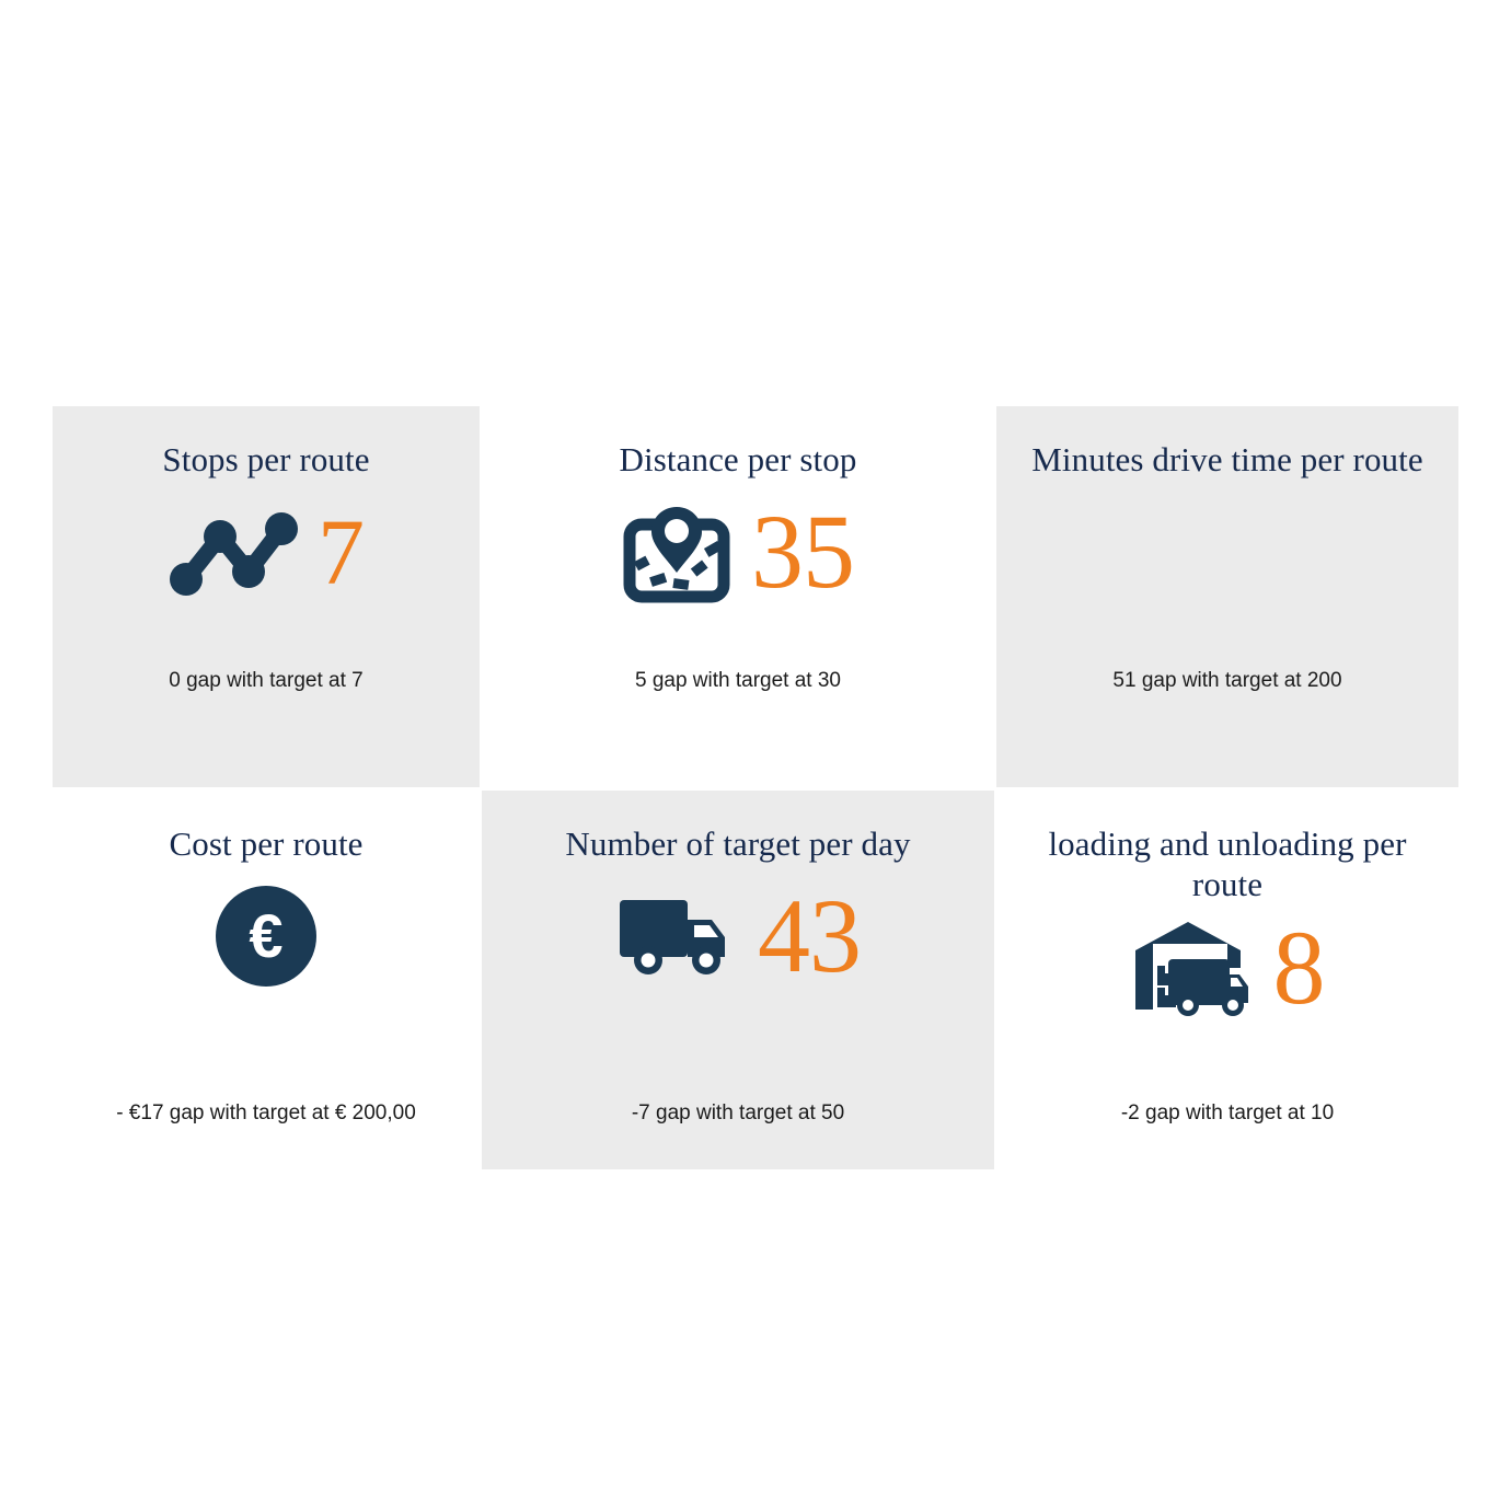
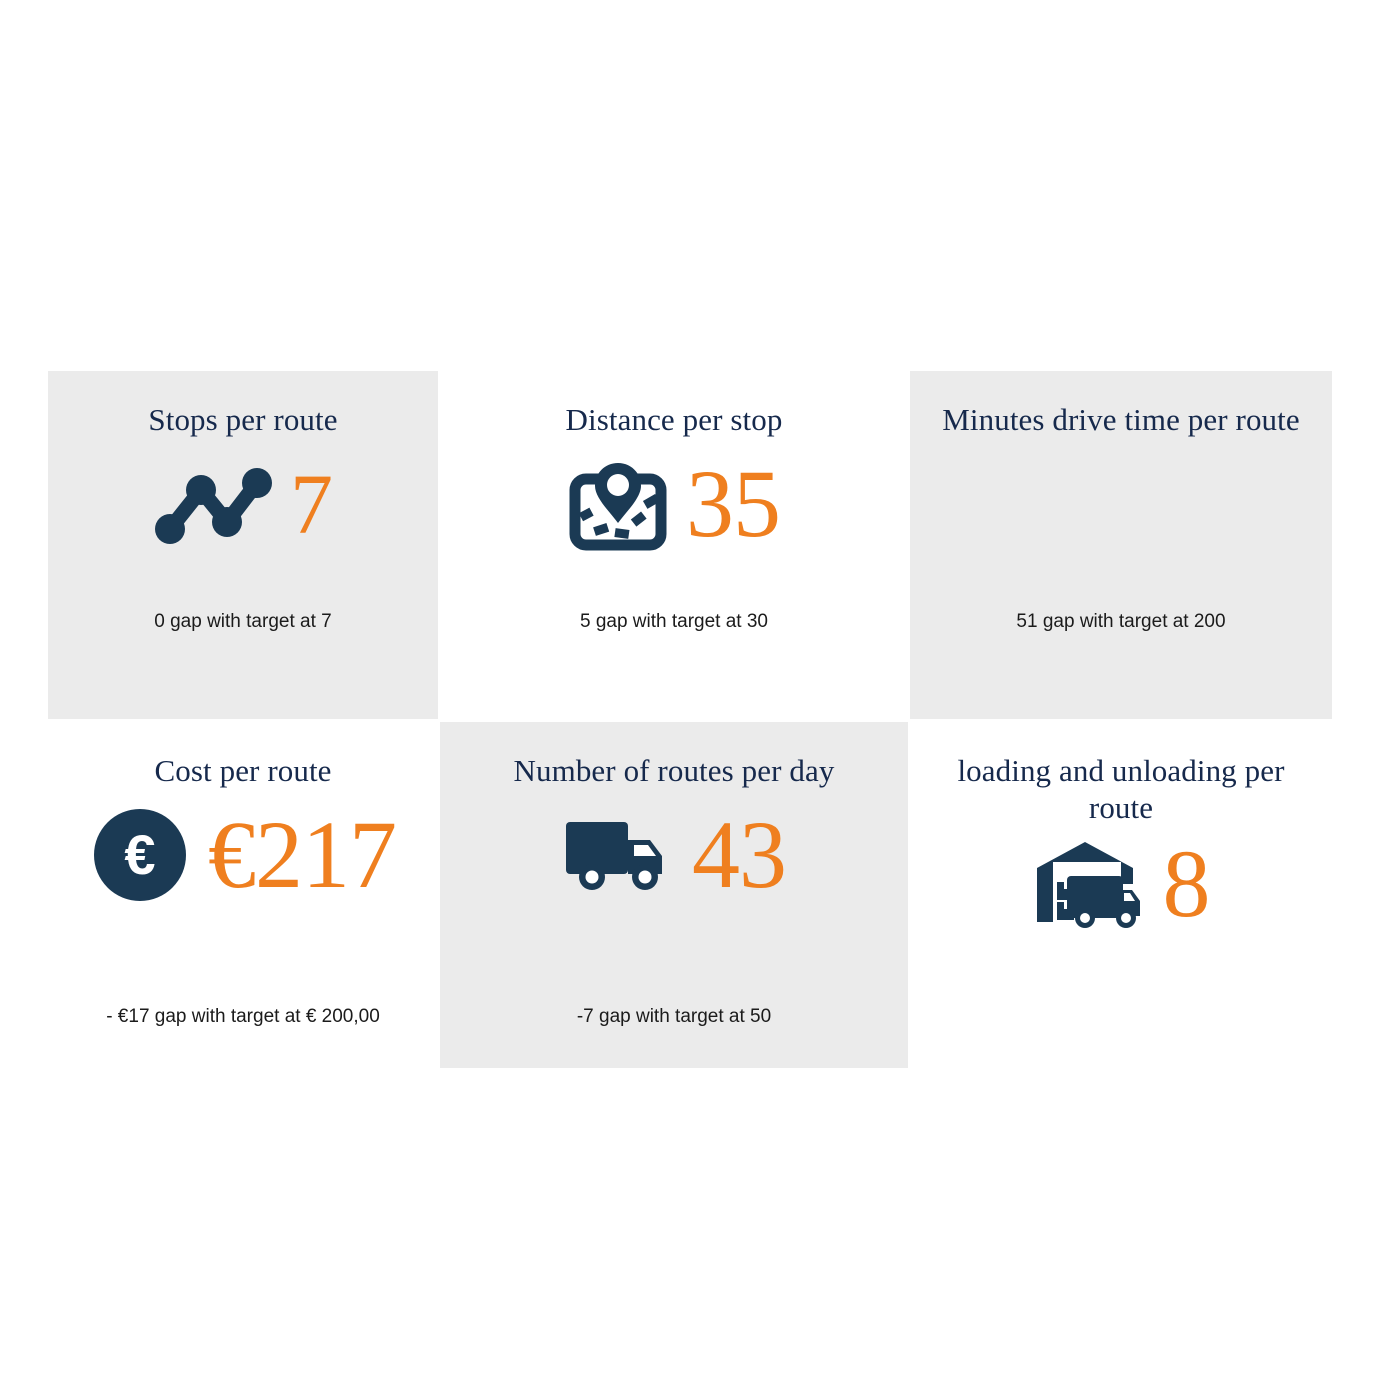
  Stops per route
  7
  0 gap with target at 7
  Distance per stop
  35
  5 gap with target at 30
  Minutes drive time per route
  51 gap with target at 200
  Cost per route
  €
+ €217
  - €17 gap with target at € 200,00
- Number of target per day
+ Number of routes per day
  43
  -7 gap with target at 50
  loading and unloading per route
  8
- -2 gap with target at 10
